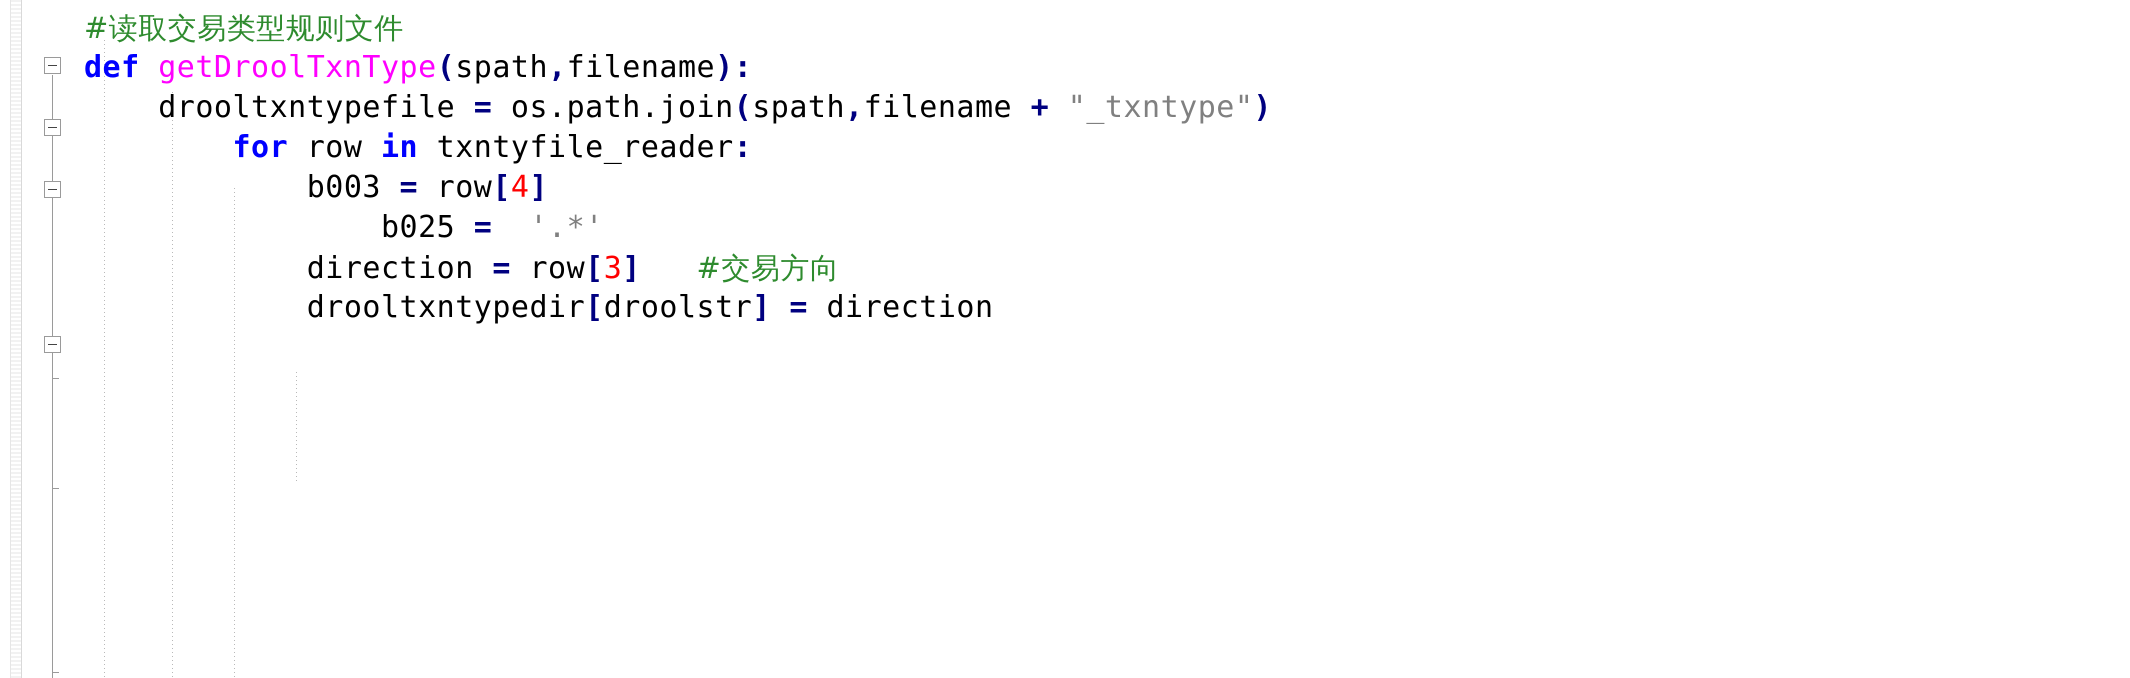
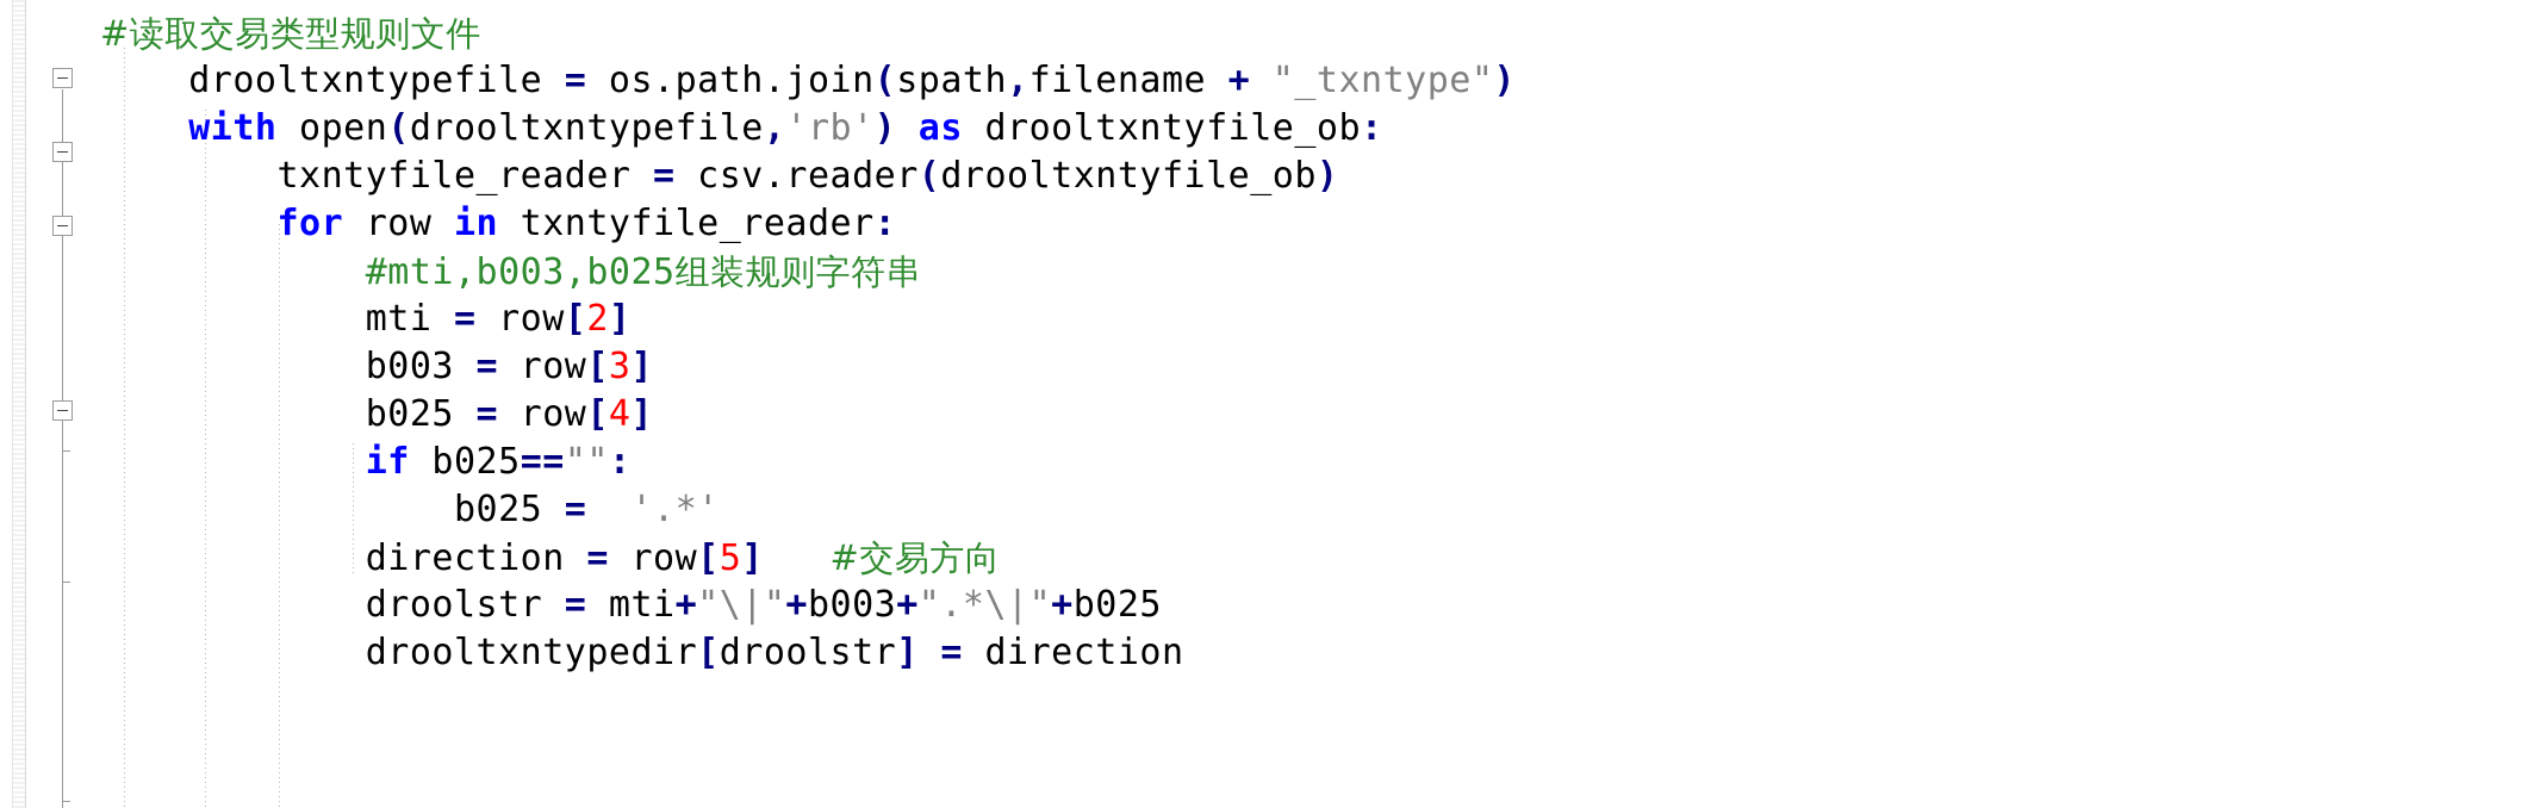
  #读取交易类型规则文件
- def getDroolTxnType(spath,filename):
  drooltxntypefile = os.path.join(spath,filename + "_txntype")
+ with open(drooltxntypefile,'rb') as drooltxntyfile_ob:
+ txntyfile_reader = csv.reader(drooltxntyfile_ob)
  for row in txntyfile_reader:
+ #mti,b003,b025组装规则字符串
+ mti = row[2]
- b003 = row[4]
+ b003 = row[3]
+ b025 = row[4]
+ if b025=="":
  b025 = '.*'
- direction = row[3] #交易方向
+ direction = row[5] #交易方向
+ droolstr = mti+"\|"+b003+".*\|"+b025
  drooltxntypedir[droolstr] = direction
